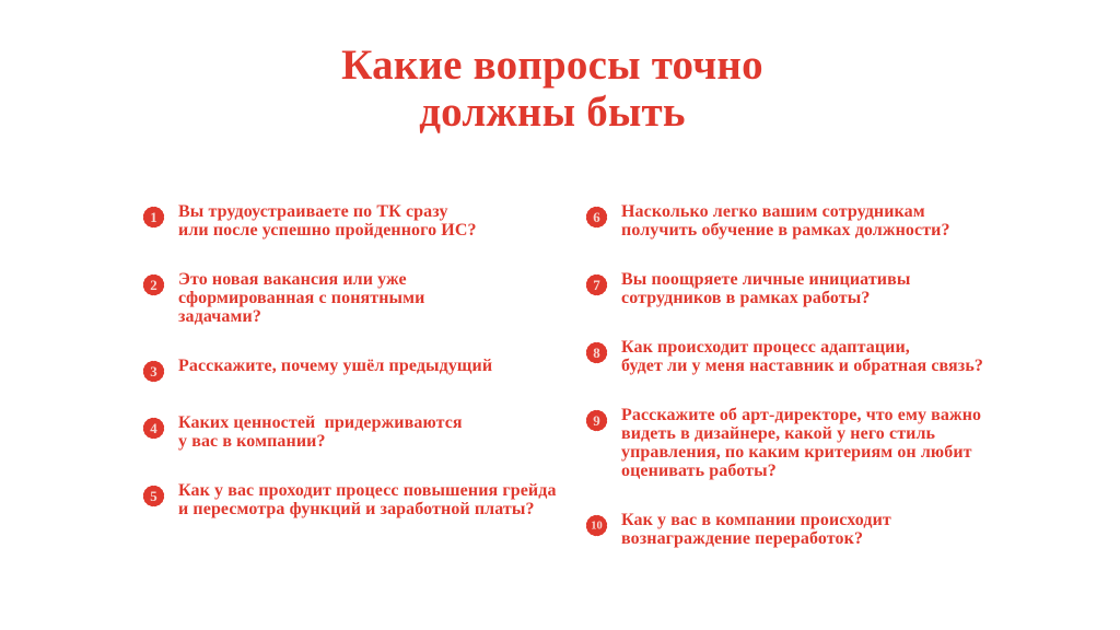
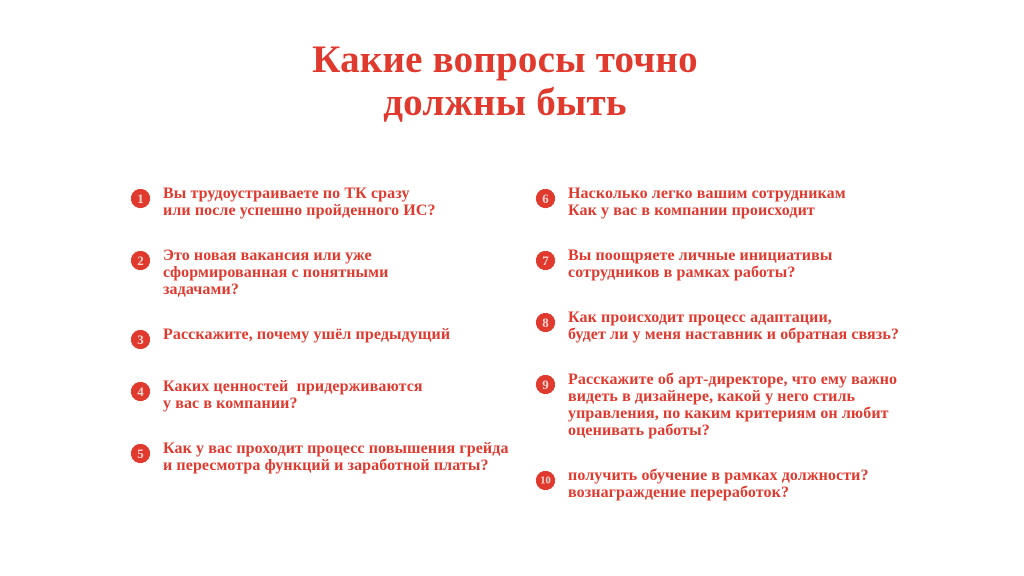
  Какие вопросы точно
  должны быть
  1
  Вы трудоустраиваете по ТК сразу
  или после успешно пройденного ИС?
  2
  Это новая вакансия или уже
  сформированная с понятными
  задачами?
  3
  Расскажите, почему ушёл предыдущий
  4
  Каких ценностей придерживаются
  у вас в компании?
  5
  Как у вас проходит процесс повышения грейда
  и пересмотра функций и заработной платы?
  6
  Насколько легко вашим сотрудникам
- получить обучение в рамках должности?
+ Как у вас в компании происходит
  7
  Вы поощряете личные инициативы
  сотрудников в рамках работы?
  8
  Как происходит процесс адаптации,
  будет ли у меня наставник и обратная связь?
  9
  Расскажите об арт-директоре, что ему важно
  видеть в дизайнере, какой у него стиль
  управления, по каким критериям он любит
  оценивать работы?
  10
- Как у вас в компании происходит
+ получить обучение в рамках должности?
  вознаграждение переработок?
